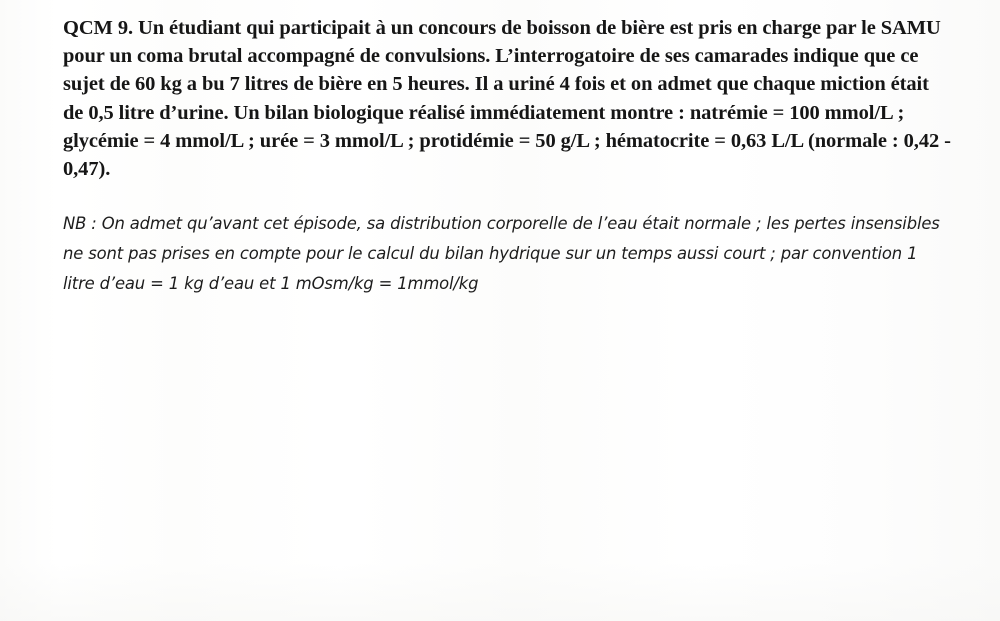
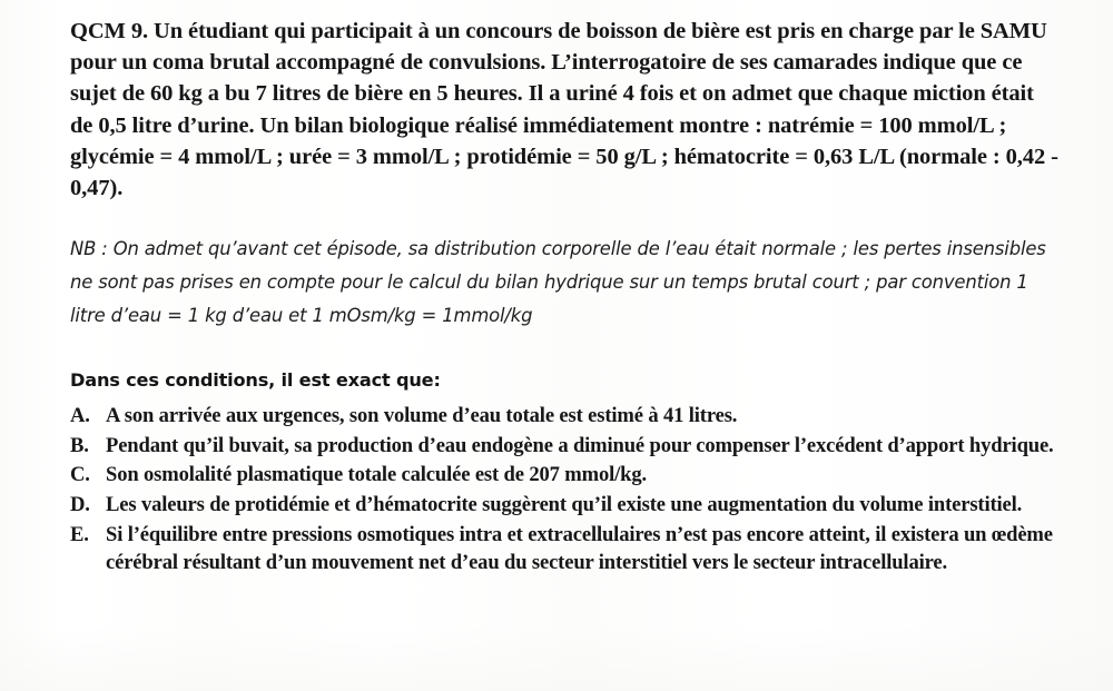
  QCM 9. Un étudiant qui participait à un concours de boisson de bière est pris en charge par le SAMU pour un coma brutal accompagné de convulsions. L’interrogatoire de ses camarades indique que ce sujet de 60 kg a bu 7 litres de bière en 5 heures. Il a uriné 4 fois et on admet que chaque miction était de 0,5 litre d’urine. Un bilan biologique réalisé immédiatement montre : natrémie = 100 mmol/L ; glycémie = 4 mmol/L ; urée = 3 mmol/L ; protidémie = 50 g/L ; hématocrite = 0,63 L/L (normale : 0,42 - 0,47).
- NB : On admet qu’avant cet épisode, sa distribution corporelle de l’eau était normale ; les pertes insensibles ne sont pas prises en compte pour le calcul du bilan hydrique sur un temps aussi court ; par convention 1 litre d’eau = 1 kg d’eau et 1 mOsm/kg = 1mmol/kg
+ NB : On admet qu’avant cet épisode, sa distribution corporelle de l’eau était normale ; les pertes insensibles ne sont pas prises en compte pour le calcul du bilan hydrique sur un temps brutal court ; par convention 1 litre d’eau = 1 kg d’eau et 1 mOsm/kg = 1mmol/kg
+ Dans ces conditions, il est exact que:
+ A.
+ A son arrivée aux urgences, son volume d’eau totale est estimé à 41 litres.
+ B.
+ Pendant qu’il buvait, sa production d’eau endogène a diminué pour compenser l’excédent d’apport hydrique.
+ C.
+ Son osmolalité plasmatique totale calculée est de 207 mmol/kg.
+ D.
+ Les valeurs de protidémie et d’hématocrite suggèrent qu’il existe une augmentation du volume interstitiel.
+ E.
+ Si l’équilibre entre pressions osmotiques intra et extracellulaires n’est pas encore atteint, il existera un œdème cérébral résultant d’un mouvement net d’eau du secteur interstitiel vers le secteur intracellulaire.
